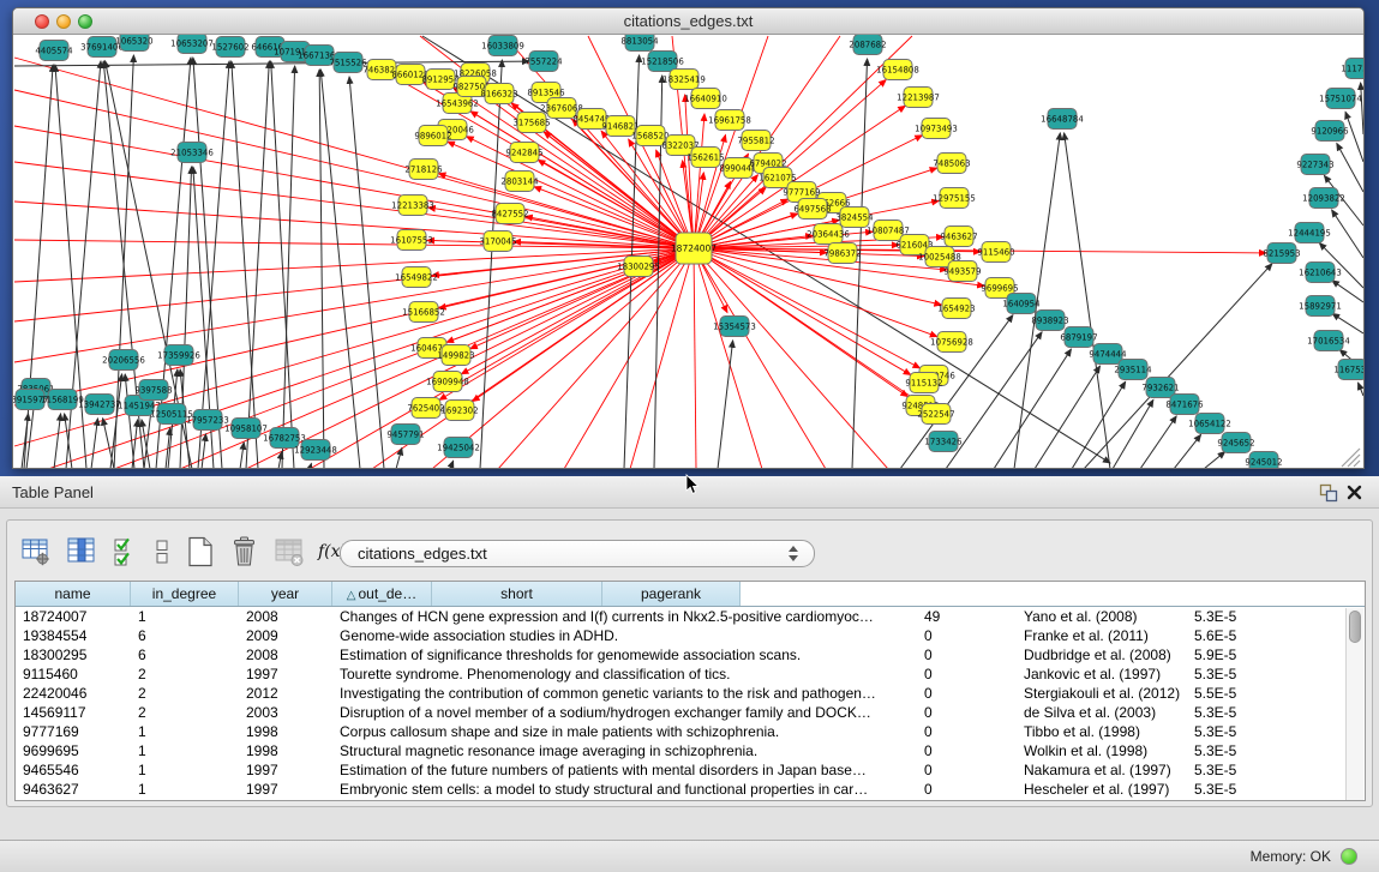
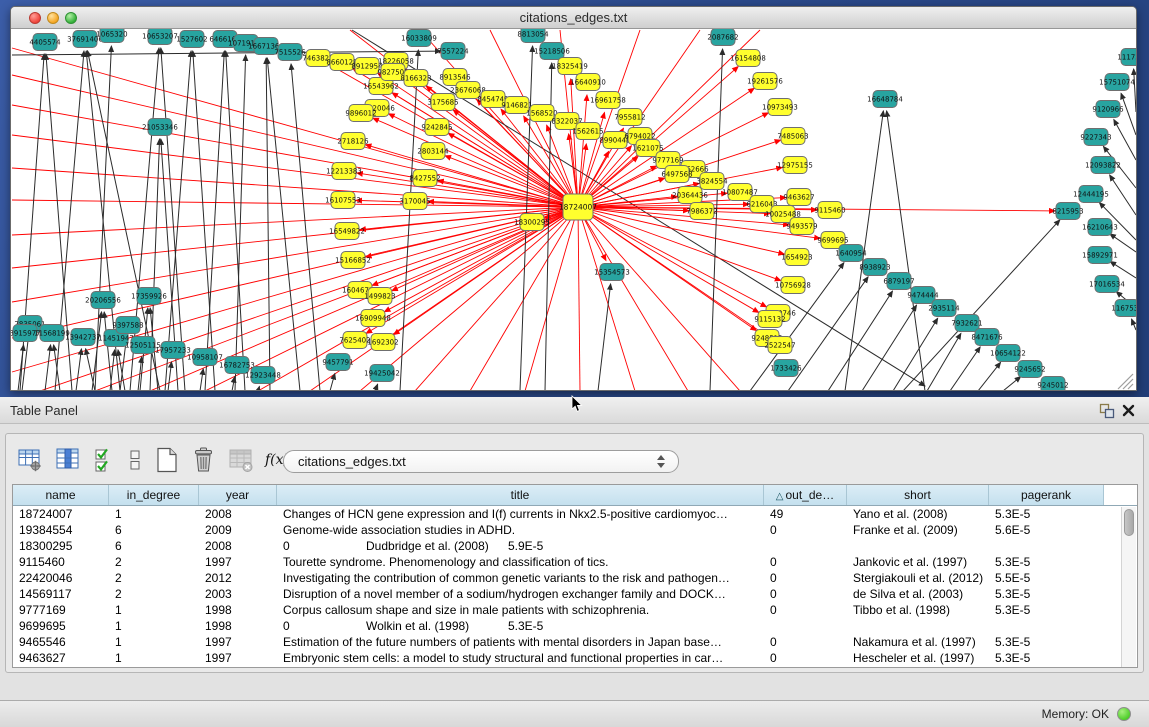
  citations_edges.txt
  4405574
  3769140
  1065320
  10653207
  1527602
  64661
  107191
  1667136
  7515526
  21053346
  16033809
  7557224
  8813054
  15218506
  2087682
  16648784
  746382
  866012
  8912954
  16543962
  9896012
  2718126
  12213383
  16107553
  18226058
  982750
  8166323
  8913546
  2367606
  845474
  9146821
  1568520
  18325419
  16640910
  16961758
  7955812
  8322037
  1562615
  899044
  6794022
  1621075
  3175685
  9242845
  2803144
  8427552
  3170045
  18300295
  18724007
  16154808
- 12213987
+ 19261576
  10973493
  7485063
  12975155
  9777169
  6497568
  3824554
  20364436
  10807487
  6216043
  9463627
  10025488
  9115460
  7986372
  9493579
  9699695
  1654923
  10756928
  9115132
  2522547
  1733426
  16549822
  15166852
  160467
  1499823
  16909948
  7625402
  1692302
  9457791
  19425042
  20206556
  17359926
  3915977
  11568199
  13942737
  1145194
  9397588
  12505115
  17957233
  10958107
  16782753
  12923448
  15354573
  1640954
  8938923
  6879197
  9474444
  2935114
  7932621
  8471676
  10654122
  9245652
  9245012
  15751074
  9120966
  9227343
  12093822
  12444195
  8215953
  16210643
  15892971
  17016534
  116753
  Table Panel
  f(x
  citations_edges.txt
  name
  in_degree
  year
+ title
  △ out_de…
  short
  pagerank
  18724007
  1
  2008
  Changes of HCN gene expression and I(f) currents in Nkx2.5-positive cardiomyoc…
  49
  Yano et al. (2008)
  5.3E-5
  19384554
  6
  2009
  Genome-wide association studies in ADHD.
  0
- Franke et al. (2011)
+ Franke et al. (2009)
  5.6E-5
  18300295
  6
  2008
- Estimation of significance thresholds for genomewide association scans.
  0
  Dudbridge et al. (2008)
  5.9E-5
  9115460
  2
  1997
  Tourette syndrome. Phenomenology and classification of tics.
  0
  Jankovic et al. (1997)
  5.3E-5
  22420046
  2
  2012
  Investigating the contribution of common genetic variants to the risk and pathogen…
  0
  Stergiakouli et al. (2012)
  5.5E-5
  14569117
  2
  2003
  Disruption of a novel member of a sodium/hydrogen exchanger family and DOCK…
  0
  de Silva et al. (2003)
  5.3E-5
  9777169
  1
  1998
  Corpus callosum shape and size in male patients with schizophrenia.
  0
  Tibbo et al. (1998)
  5.3E-5
  9699695
  1
  1998
- Structural magnetic resonance image averaging in schizophrenia.
  0
  Wolkin et al. (1998)
  5.3E-5
  9465546
  1
  1997
  Estimation of the future numbers of patients with mental disorders in Japan base…
  0
  Nakamura et al. (1997)
  5.3E-5
  9463627
  1
  1997
  Embryonic stem cells: a model to study structural and functional properties in car…
  0
  Hescheler et al. (1997)
  5.3E-5
  Memory: OK
